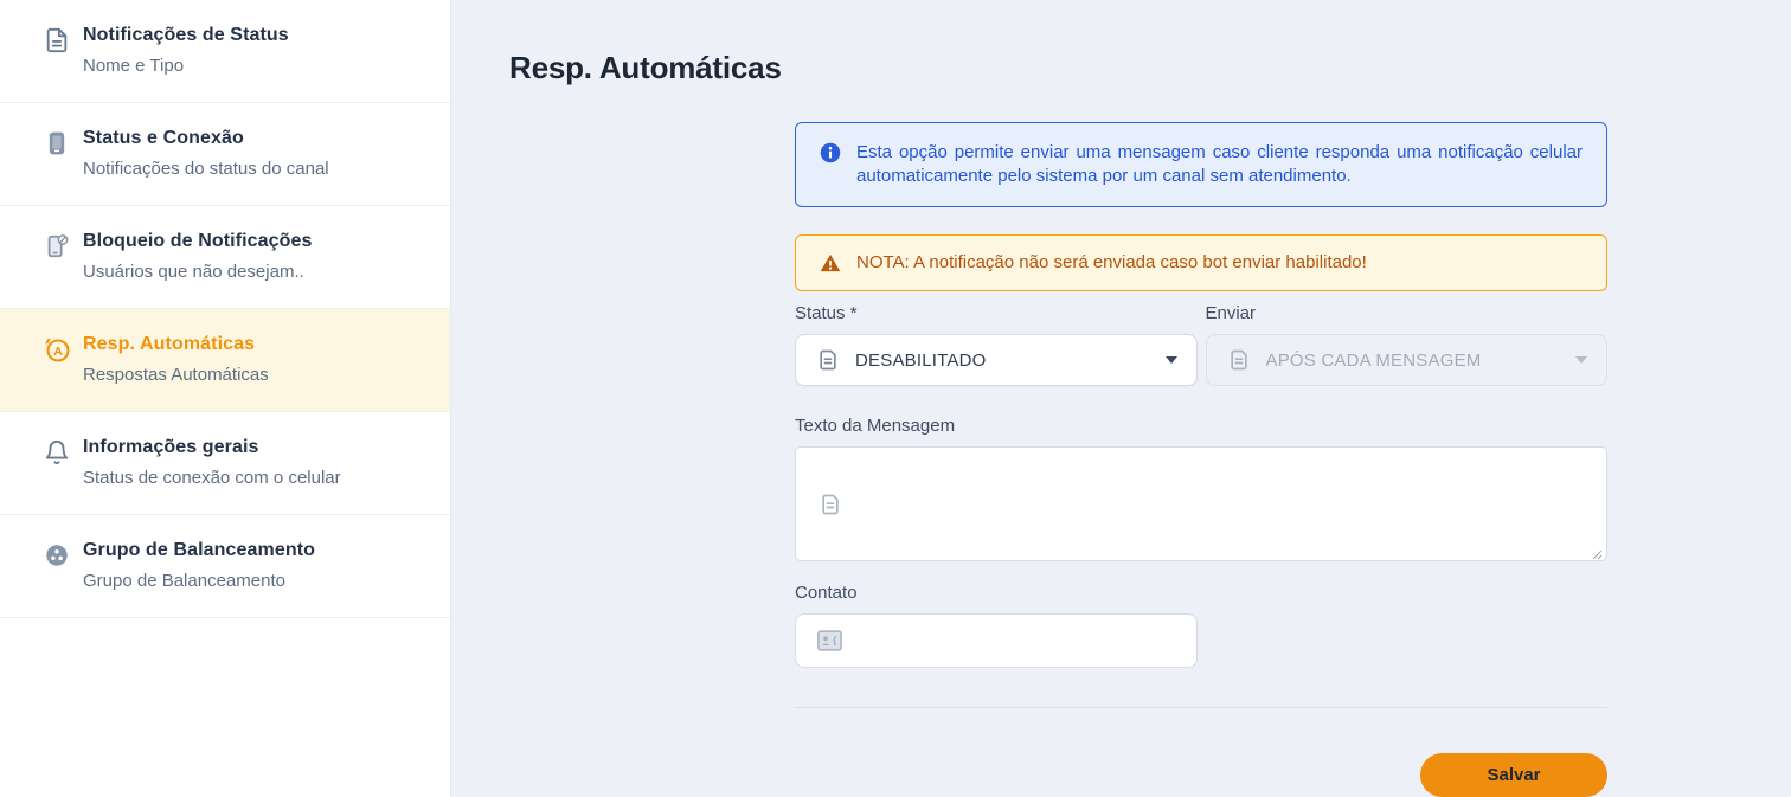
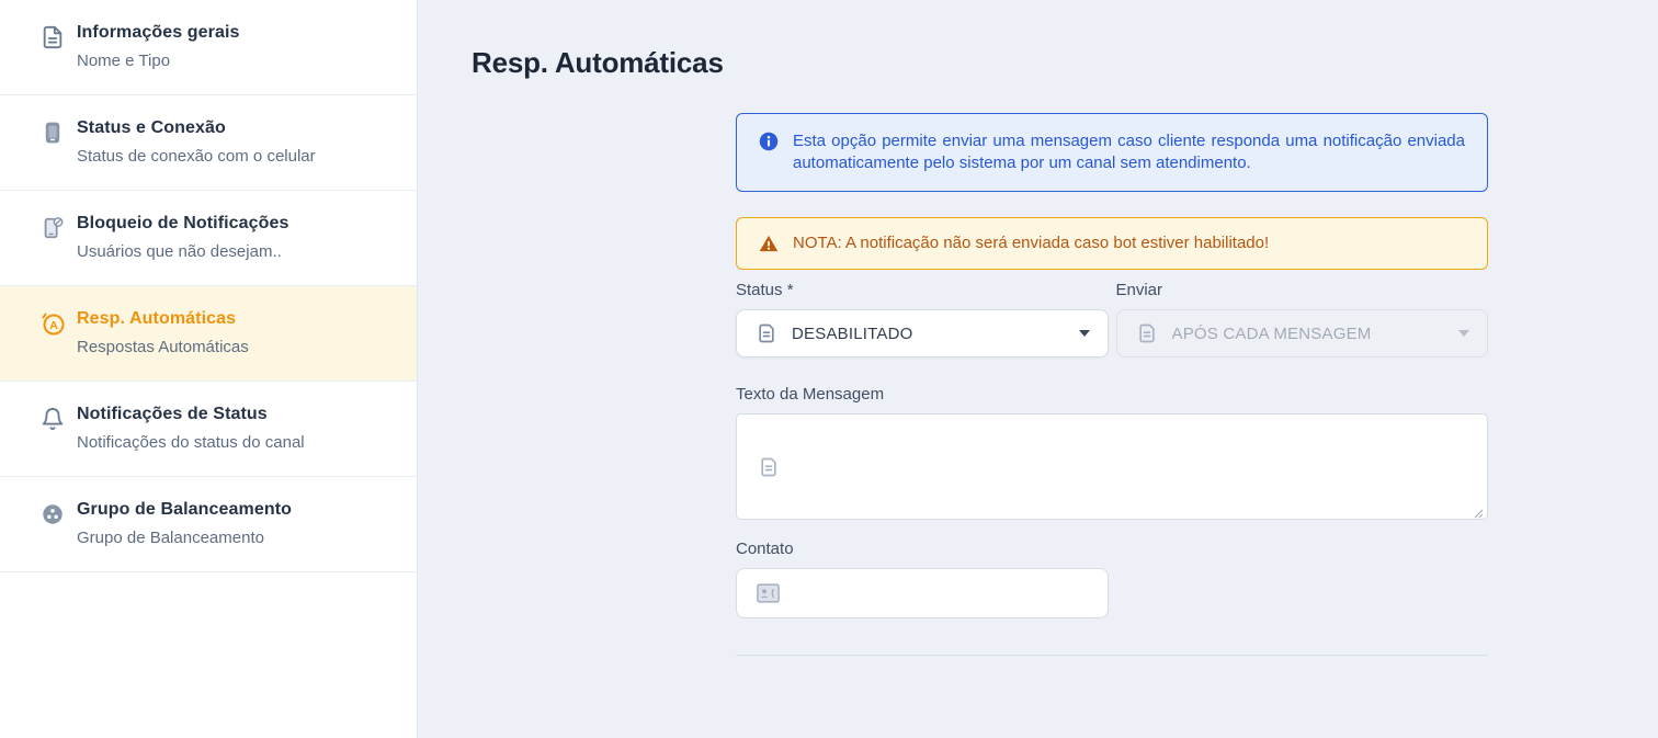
- Notificações de Status
+ Informações gerais
  Nome e Tipo
  Status e Conexão
- Notificações do status do canal
+ Status de conexão com o celular
  Bloqueio de Notificações
  Usuários que não desejam..
  A
  Resp. Automáticas
  Respostas Automáticas
- Informações gerais
+ Notificações de Status
- Status de conexão com o celular
+ Notificações do status do canal
  Grupo de Balanceamento
  Grupo de Balanceamento
  Resp. Automáticas
- Esta opção permite enviar uma mensagem caso cliente responda uma notificação celular automaticamente pelo sistema por um canal sem atendimento.
+ Esta opção permite enviar uma mensagem caso cliente responda uma notificação enviada automaticamente pelo sistema por um canal sem atendimento.
- NOTA: A notificação não será enviada caso bot enviar habilitado!
+ NOTA: A notificação não será enviada caso bot estiver habilitado!
  Status *
  DESABILITADO
  Enviar
  APÓS CADA MENSAGEM
  Texto da Mensagem
  Contato
- Salvar
